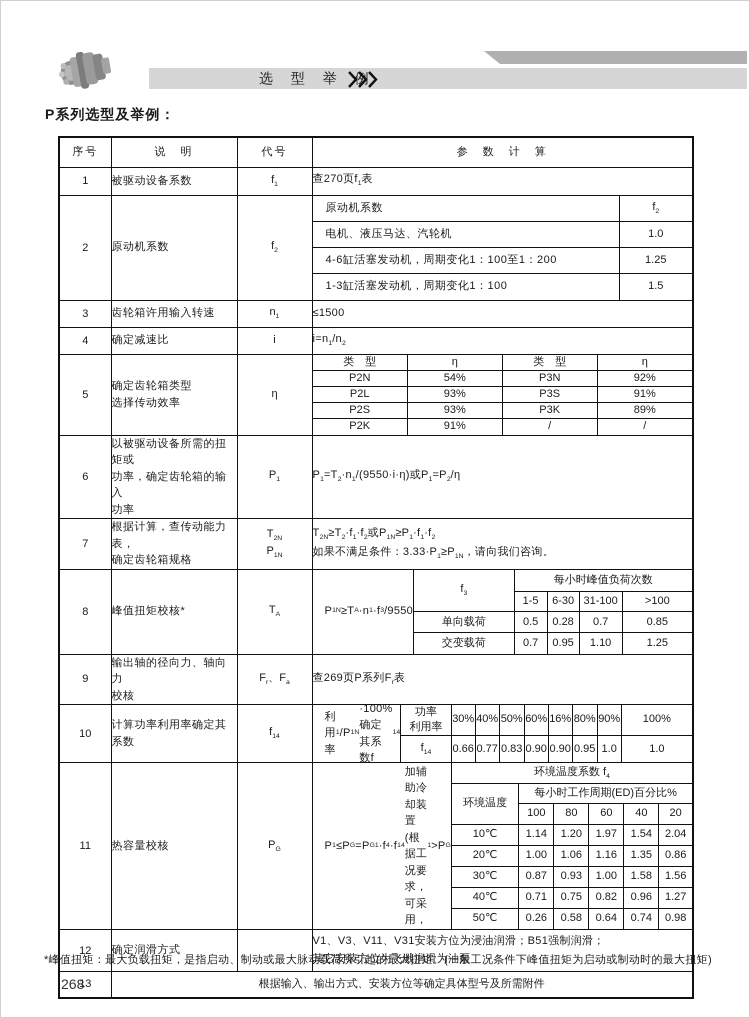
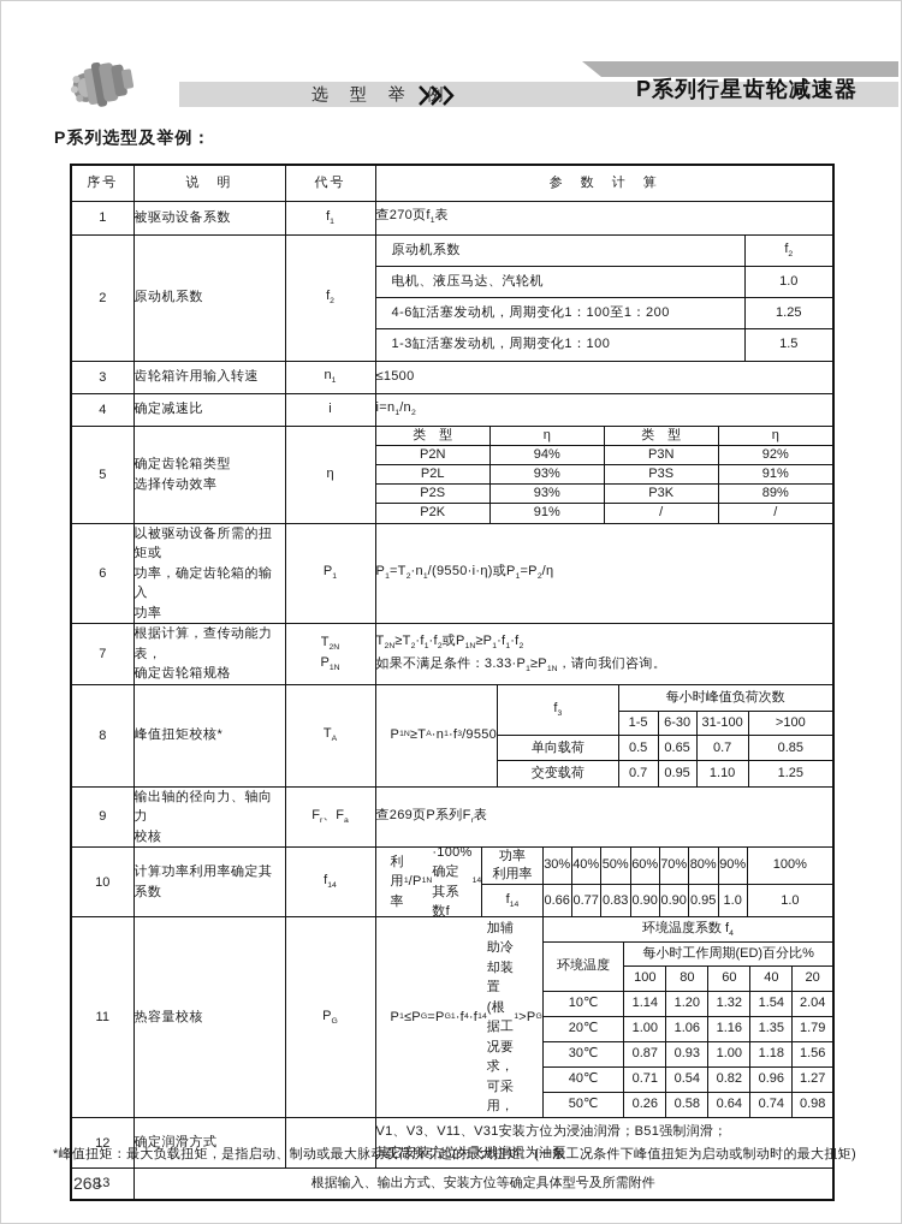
  选 型 举
+ P系列行星齿轮减速器
  P系列选型及举例：
  序号	说 明	代号	参 数 计 算
  1	被驱动设备系数	f	查270页f 表
  2	原动机系数	f
  原动机系数	f
  电机、液压马达、汽轮机	1.0
  4-6缸活塞发动机，周期变化1：100至1：200	1.25
  1-3缸活塞发动机，周期变化1：100	1.5
  3	齿轮箱许用输入转速	n	≤1500
  4	确定减速比	i	i=n /n
  5	确定齿轮箱类型 选择传动效率	η
  类 型	η	类 型	η
- P2N	54%	P3N	92%
+ P2N	94%	P3N	92%
  P2L	93%	P3S	91%
  P2S	93%	P3K	89%
  P2K	91%	/	/
  6	以被驱动设备所需的扭矩或 功率，确定齿轮箱的输入 功率	P	P =T ·n /(9550·i·η)或P =P /η
  7	根据计算，查传动能力表， 确定齿轮箱规格	T P	T ≥T ·f ·f 或P ≥P ·f ·f 如果不满足条件：3.33·P ≥P ，请向我们咨询。
  8	峰值扭矩校核*	T	P ≥T ·n ·f /9550
  f	每小时峰值负荷次数
  1-5	6-30	31-100	>100
- 单向载荷	0.5	0.28	0.7	0.85
+ 单向载荷	0.5	0.65	0.7	0.85
  交变载荷	0.7	0.95	1.10	1.25
  9	输出轴的径向力、轴向力 校核	F 、F	查269页P系列F 表
  10	计算功率利用率确定其系数	f	利用率/P·100% 确定其系数f
- 功率 利用率	30%	40%	50%	60%	16%	80%	90%	100%
+ 功率 利用率	30%	40%	50%	60%	70%	80%	90%	100%
  f	0.66	0.77	0.83	0.90	0.90	0.95	1.0	1.0
  环境温度系数 f
  环境温度	每小时工作周期(ED)百分比%
  100	80	60	40	20
- 10℃	1.14	1.20	1.97	1.54	2.04
+ 10℃	1.14	1.20	1.32	1.54	2.04
- 20℃	1.00	1.06	1.16	1.35	0.86
+ 20℃	1.00	1.06	1.16	1.35	1.79
- 30℃	0.87	0.93	1.00	1.58	1.56
+ 30℃	0.87	0.93	1.00	1.18	1.56
- 40℃	0.71	0.75	0.82	0.96	1.27
+ 40℃	0.71	0.54	0.82	0.96	1.27
  50℃	0.26	0.58	0.64	0.74	0.98
  12	确定润滑方式		V1、V3、V11、V31安装方位为浸油润滑；B51强制润滑； 其它安装方位为飞溅润滑为油泵
  13	根据输入、输出方式、安装方位等确定具体型号及所需附件
  *峰值扭矩：最大负载扭矩，是指启动、制动或最大脉动载荷所引起的最大扭矩。(一般工况条件下峰值扭矩为启动或制动时的最大扭矩)
  268
